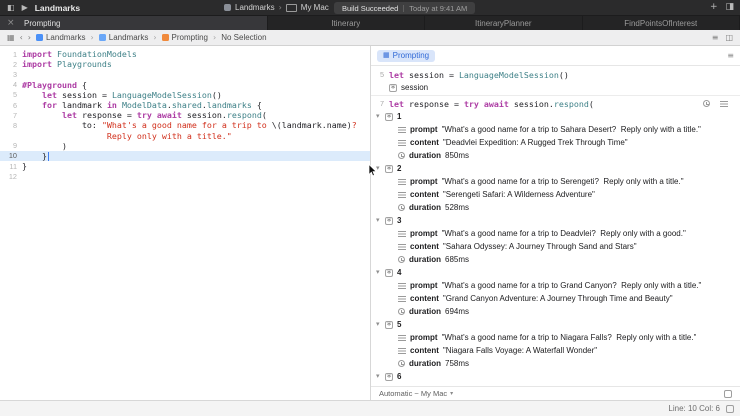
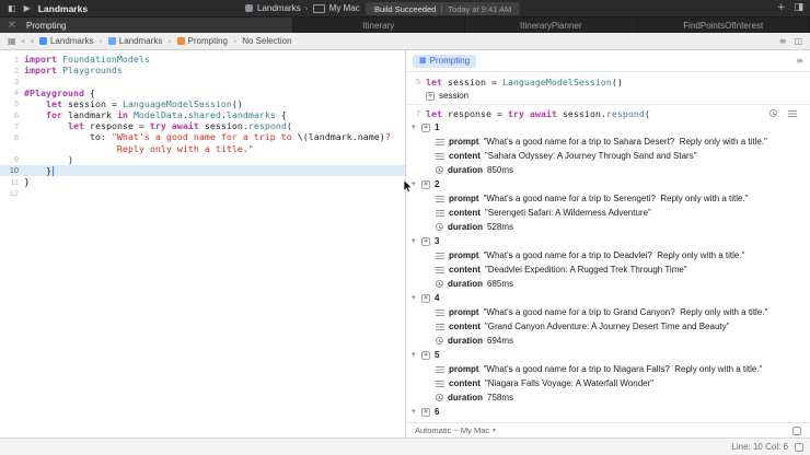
  ◧
  ▶
  Landmarks
  Landmarks
  ›
  My Mac
  Build Succeeded
  Today at 9:41 AM
  +
  ◨
  ×
  Prompting
  Itinerary
  ItineraryPlanner
  FindPointsOfInterest
  ▦
  ‹
  ›
  Landmarks
  ›
  Landmarks
  ›
  Prompting
  ›
  No Selection
  ≡
  ◫
  1
  import FoundationModels
  2
  import Playgrounds
  3
  4
  #Playground {
  5
  let session = LanguageModelSession()
  6
  for landmark in ModelData.shared.landmarks {
  7
  let response = try await session.respond(
  8
  to: "What's a good name for a trip to \(landmark.name)?
  Reply only with a title."
  9
  )
  10
  }
  11
  }
  12
  ▦
  Prompting
  ≡
  5
  let session = LanguageModelSession()
  ∗
  session
  7
  let response = try await session.respond(
  ▾
  ∗
  1
  prompt
  "What's a good name for a trip to Sahara Desert? Reply only with a title."
  content
- "Deadvlei Expedition: A Rugged Trek Through Time"
+ "Sahara Odyssey: A Journey Through Sand and Stars"
  duration
  850ms
  ▾
  ∗
  2
  prompt
  "What's a good name for a trip to Serengeti? Reply only with a title."
  content
  "Serengeti Safari: A Wilderness Adventure"
  duration
  528ms
  ▾
  ∗
  3
  prompt
- "What's a good name for a trip to Deadvlei? Reply only with a good."
+ "What's a good name for a trip to Deadvlei? Reply only with a title."
  content
- "Sahara Odyssey: A Journey Through Sand and Stars"
+ "Deadvlei Expedition: A Rugged Trek Through Time"
  duration
  685ms
  ▾
  ∗
  4
  prompt
  "What's a good name for a trip to Grand Canyon? Reply only with a title."
  content
- "Grand Canyon Adventure: A Journey Through Time and Beauty"
+ "Grand Canyon Adventure: A Journey Desert Time and Beauty"
  duration
  694ms
  ▾
  ∗
  5
  prompt
  "What's a good name for a trip to Niagara Falls? Reply only with a title."
  content
  "Niagara Falls Voyage: A Waterfall Wonder"
  duration
  758ms
  ▾
  ∗
  6
  Automatic ~ My Mac
  Line: 10 Col: 6
